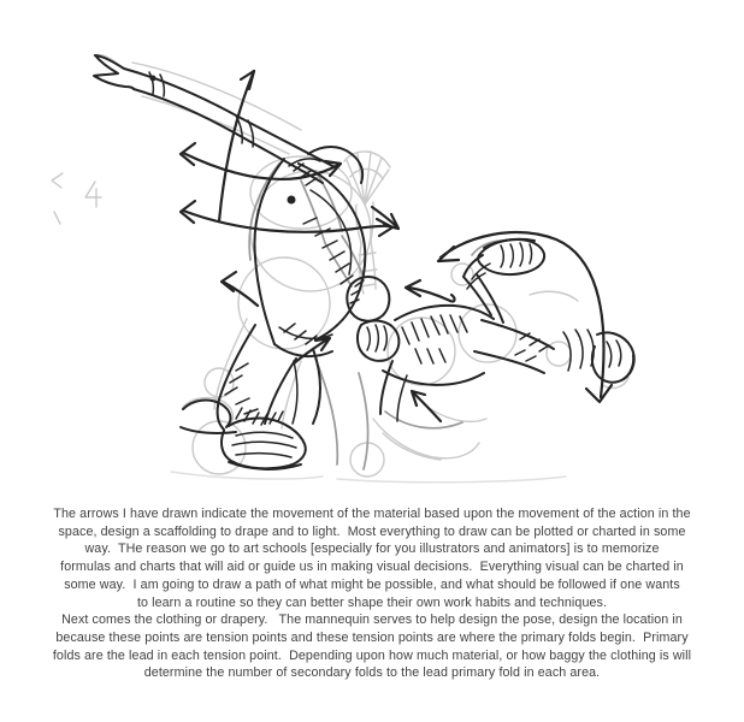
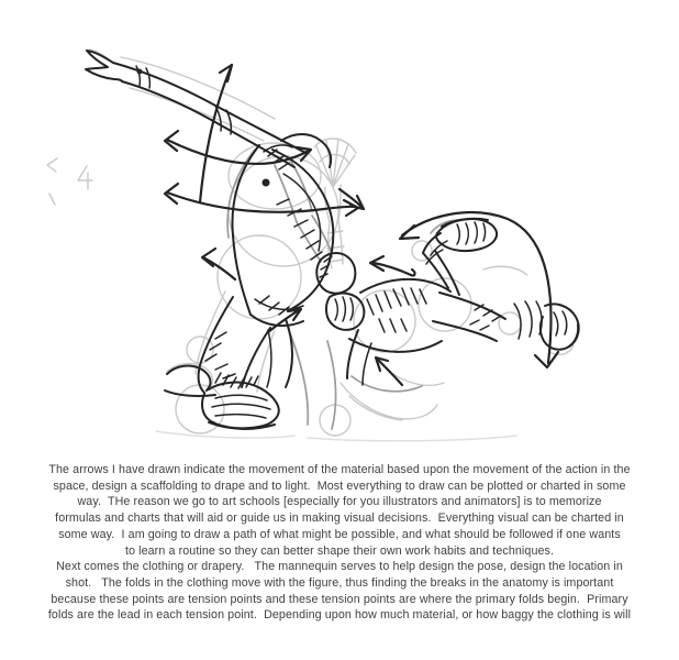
  The arrows I have drawn indicate the movement of the material based upon the movement of the action in the
  space, design a scaffolding to drape and to light. Most everything to draw can be plotted or charted in some
  way. THe reason we go to art schools [especially for you illustrators and animators] is to memorize
  formulas and charts that will aid or guide us in making visual decisions. Everything visual can be charted in
  some way. I am going to draw a path of what might be possible, and what should be followed if one wants
  to learn a routine so they can better shape their own work habits and techniques.
  Next comes the clothing or drapery. The mannequin serves to help design the pose, design the location in
+ shot. The folds in the clothing move with the figure, thus finding the breaks in the anatomy is important
  because these points are tension points and these tension points are where the primary folds begin. Primary
  folds are the lead in each tension point. Depending upon how much material, or how baggy the clothing is will
- determine the number of secondary folds to the lead primary fold in each area.
